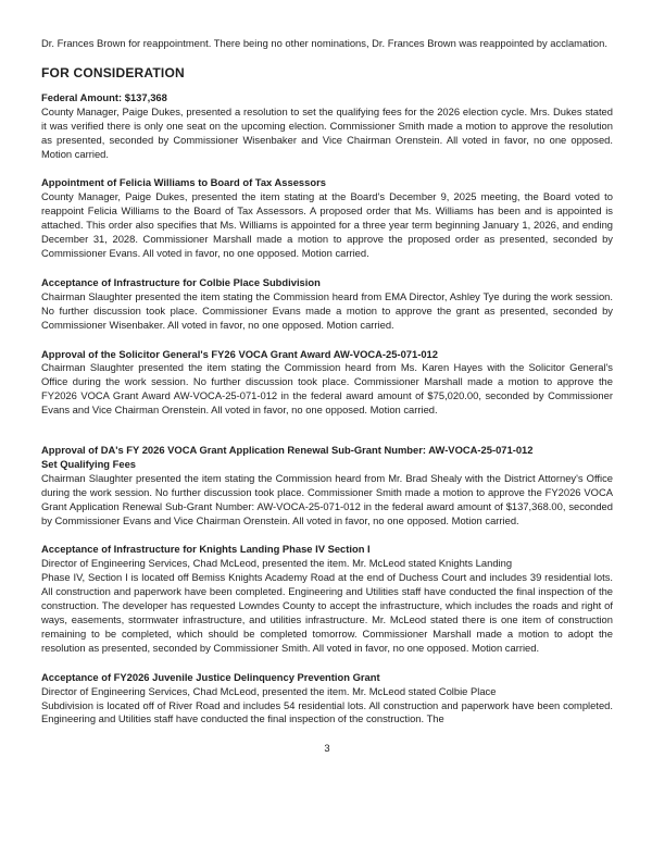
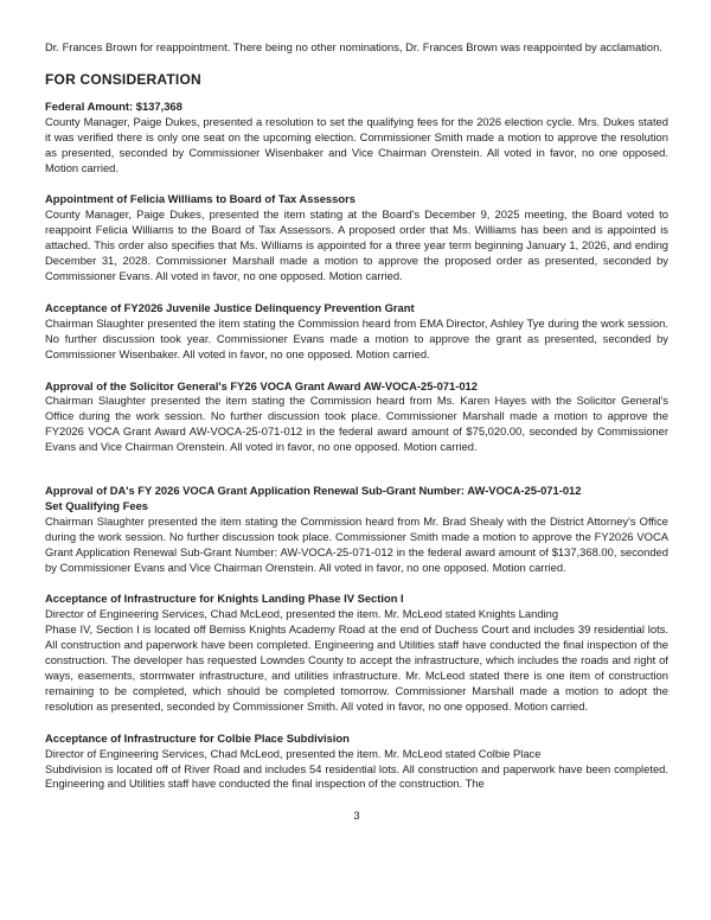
  Dr. Frances Brown for reappointment. There being no other nominations, Dr. Frances Brown was reappointed by acclamation.
  FOR CONSIDERATION
  Federal Amount: $137,368
  County Manager, Paige Dukes, presented a resolution to set the qualifying fees for the 2026 election cycle. Mrs. Dukes stated it was verified there is only one seat on the upcoming election. Commissioner Smith made a motion to approve the resolution as presented, seconded by Commissioner Wisenbaker and Vice Chairman Orenstein. All voted in favor, no one opposed. Motion carried.
  Appointment of Felicia Williams to Board of Tax Assessors
  County Manager, Paige Dukes, presented the item stating at the Board's December 9, 2025 meeting, the Board voted to reappoint Felicia Williams to the Board of Tax Assessors. A proposed order that Ms. Williams has been and is appointed is attached. This order also specifies that Ms. Williams is appointed for a three year term beginning January 1, 2026, and ending December 31, 2028. Commissioner Marshall made a motion to approve the proposed order as presented, seconded by Commissioner Evans. All voted in favor, no one opposed. Motion carried.
- Acceptance of Infrastructure for Colbie Place Subdivision
+ Acceptance of FY2026 Juvenile Justice Delinquency Prevention Grant
- Chairman Slaughter presented the item stating the Commission heard from EMA Director, Ashley Tye during the work session. No further discussion took place. Commissioner Evans made a motion to approve the grant as presented, seconded by Commissioner Wisenbaker. All voted in favor, no one opposed. Motion carried.
+ Chairman Slaughter presented the item stating the Commission heard from EMA Director, Ashley Tye during the work session. No further discussion took year. Commissioner Evans made a motion to approve the grant as presented, seconded by Commissioner Wisenbaker. All voted in favor, no one opposed. Motion carried.
  Approval of the Solicitor General's FY26 VOCA Grant Award AW-VOCA-25-071-012
  Chairman Slaughter presented the item stating the Commission heard from Ms. Karen Hayes with the Solicitor General's Office during the work session. No further discussion took place. Commissioner Marshall made a motion to approve the FY2026 VOCA Grant Award AW-VOCA-25-071-012 in the federal award amount of $75,020.00, seconded by Commissioner Evans and Vice Chairman Orenstein. All voted in favor, no one opposed. Motion carried.
  Approval of DA's FY 2026 VOCA Grant Application Renewal Sub-Grant Number: AW-VOCA-25-071-012
  Set Qualifying Fees
  Chairman Slaughter presented the item stating the Commission heard from Mr. Brad Shealy with the District Attorney's Office during the work session. No further discussion took place. Commissioner Smith made a motion to approve the FY2026 VOCA Grant Application Renewal Sub-Grant Number: AW-VOCA-25-071-012 in the federal award amount of $137,368.00, seconded by Commissioner Evans and Vice Chairman Orenstein. All voted in favor, no one opposed. Motion carried.
  Acceptance of Infrastructure for Knights Landing Phase IV Section I
  Director of Engineering Services, Chad McLeod, presented the item. Mr. McLeod stated Knights Landing
  Phase IV, Section I is located off Bemiss Knights Academy Road at the end of Duchess Court and includes 39 residential lots. All construction and paperwork have been completed. Engineering and Utilities staff have conducted the final inspection of the construction. The developer has requested Lowndes County to accept the infrastructure, which includes the roads and right of ways, easements, stormwater infrastructure, and utilities infrastructure. Mr. McLeod stated there is one item of construction remaining to be completed, which should be completed tomorrow. Commissioner Marshall made a motion to adopt the resolution as presented, seconded by Commissioner Smith. All voted in favor, no one opposed. Motion carried.
- Acceptance of FY2026 Juvenile Justice Delinquency Prevention Grant
+ Acceptance of Infrastructure for Colbie Place Subdivision
  Director of Engineering Services, Chad McLeod, presented the item. Mr. McLeod stated Colbie Place
  Subdivision is located off of River Road and includes 54 residential lots. All construction and paperwork have been completed. Engineering and Utilities staff have conducted the final inspection of the construction. The
  3
